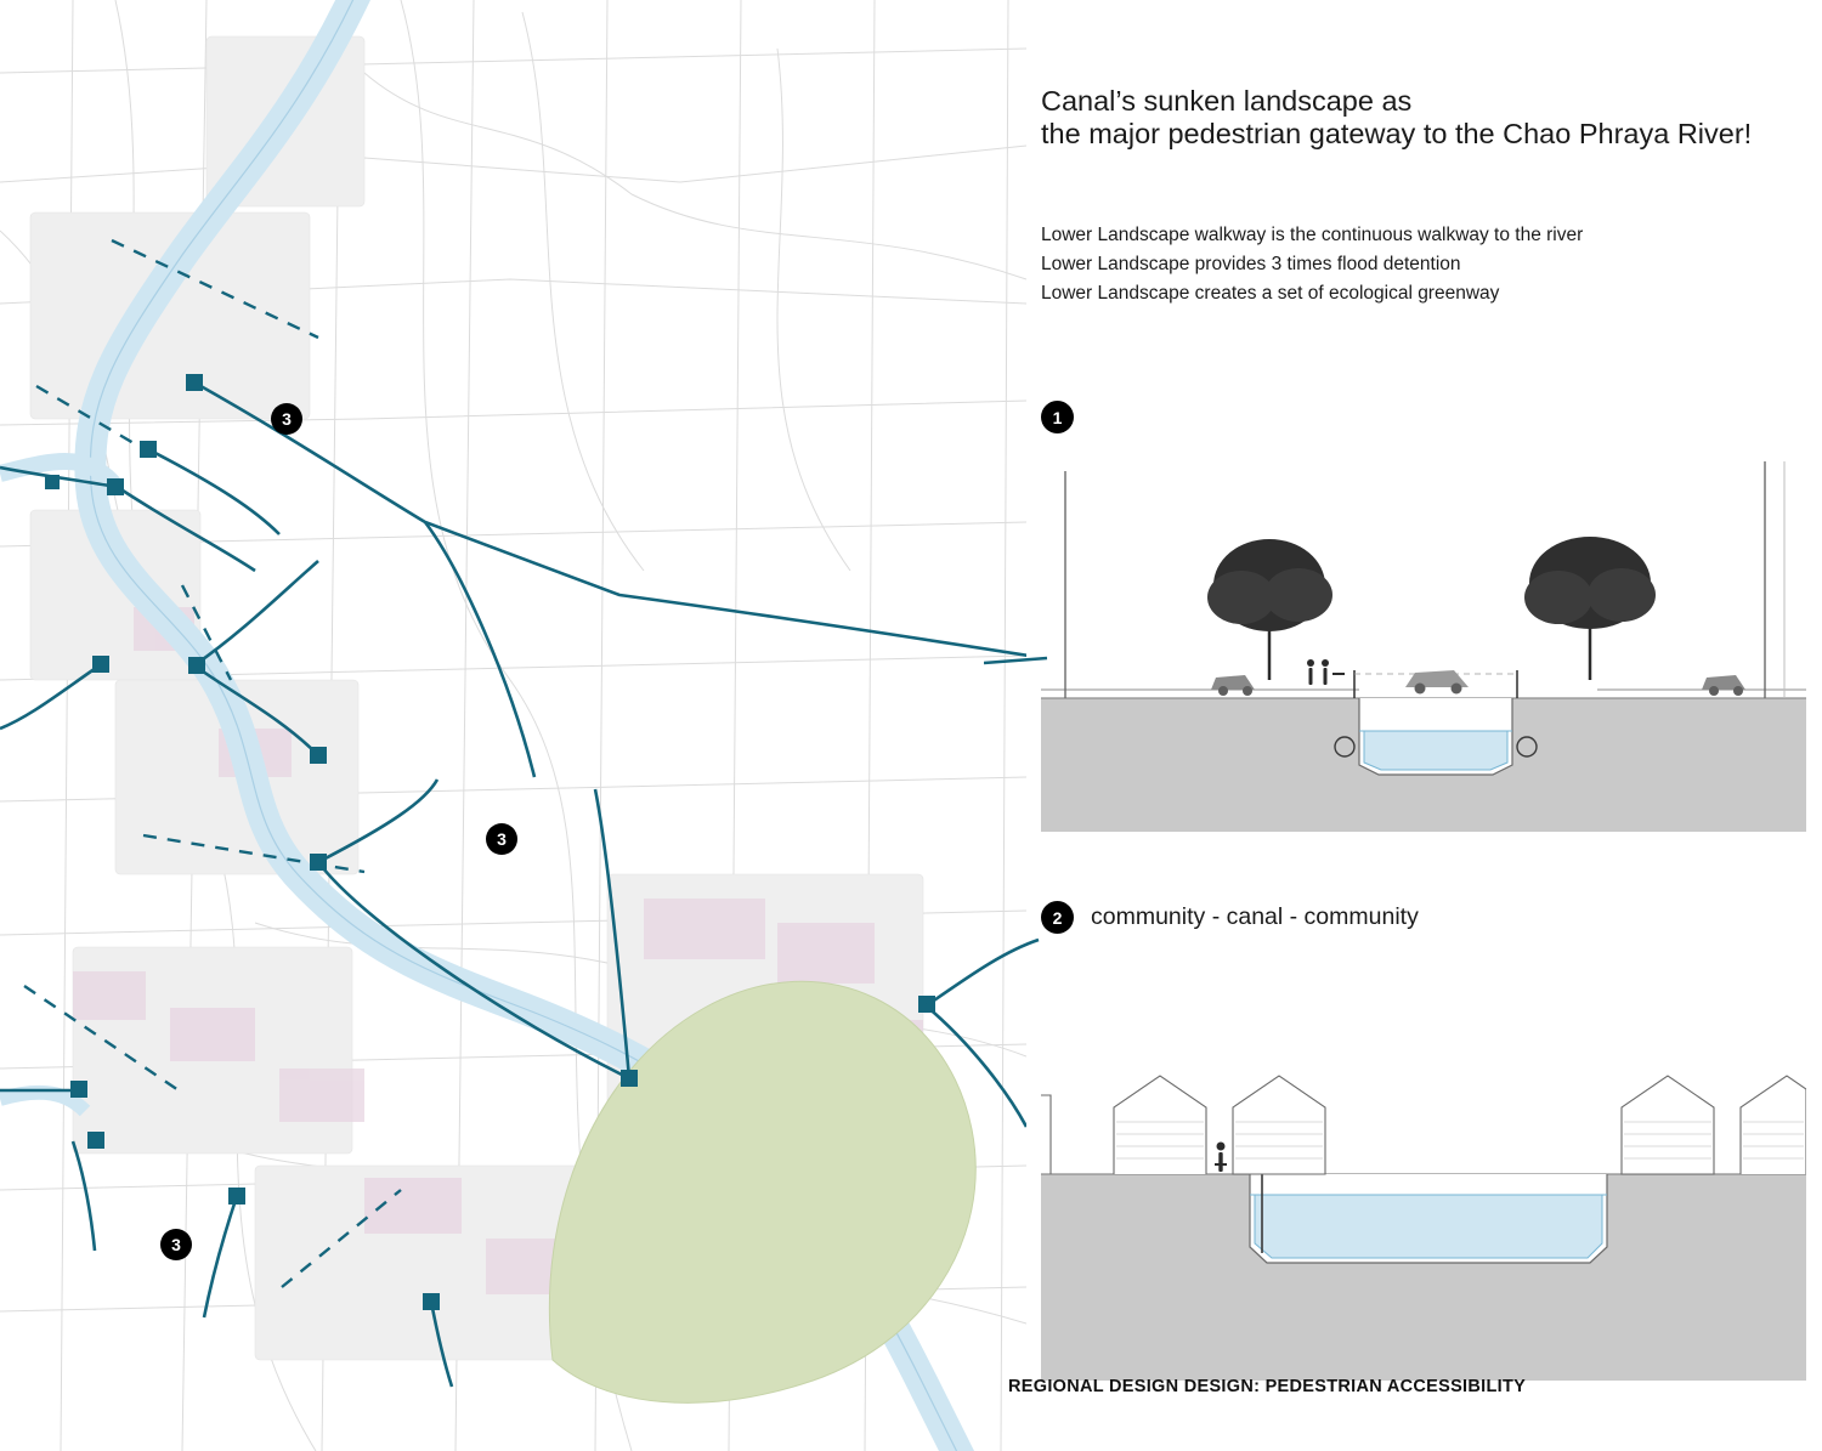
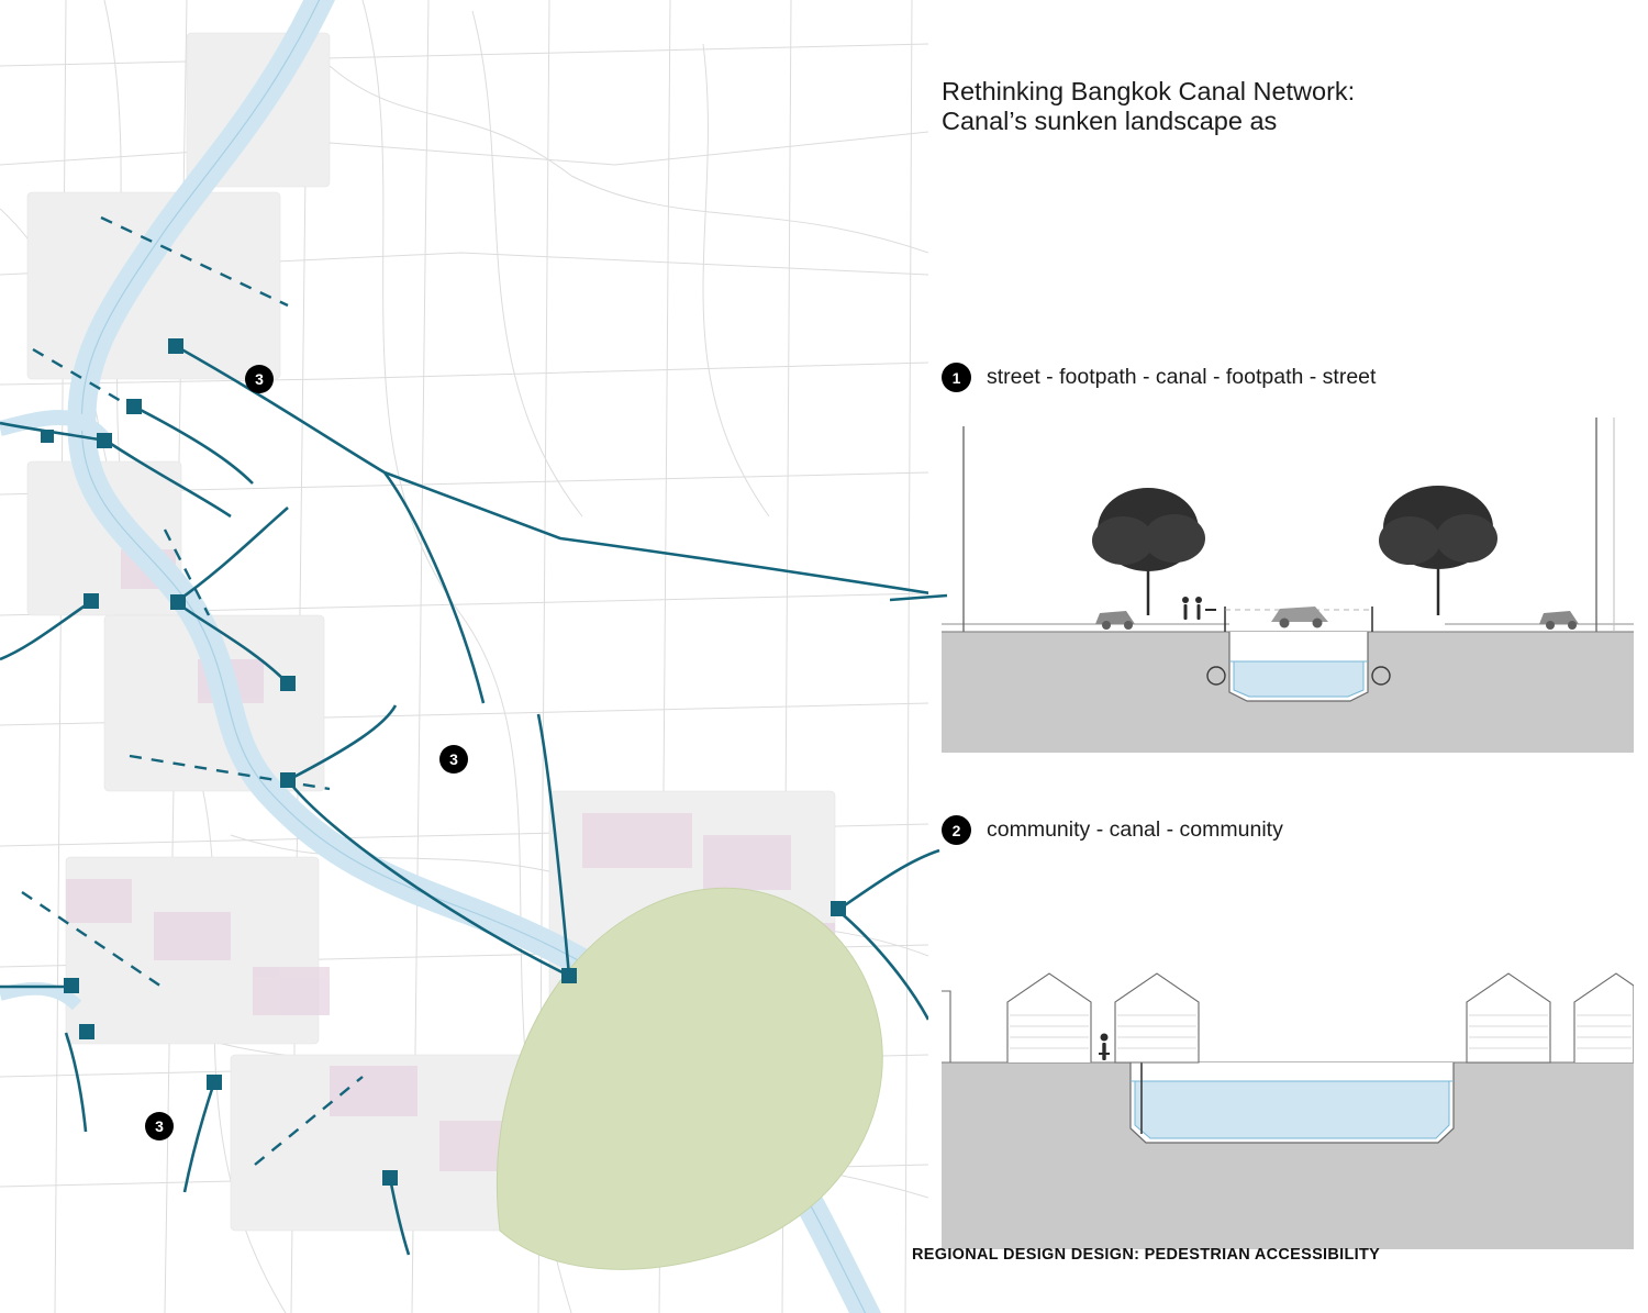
  3
  3
  3
+ Rethinking Bangkok Canal Network:
  Canal’s sunken landscape as
- the major pedestrian gateway to the Chao Phraya River!
- Lower Landscape walkway is the continuous walkway to the river
- Lower Landscape provides 3 times flood detention
- Lower Landscape creates a set of ecological greenway
  1
+ street - footpath - canal - footpath - street
  2
  community - canal - community
  REGIONAL DESIGN DESIGN: PEDESTRIAN ACCESSIBILITY
